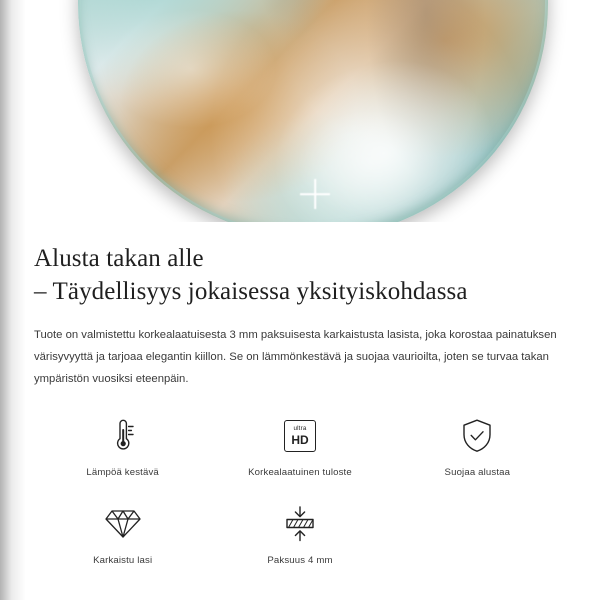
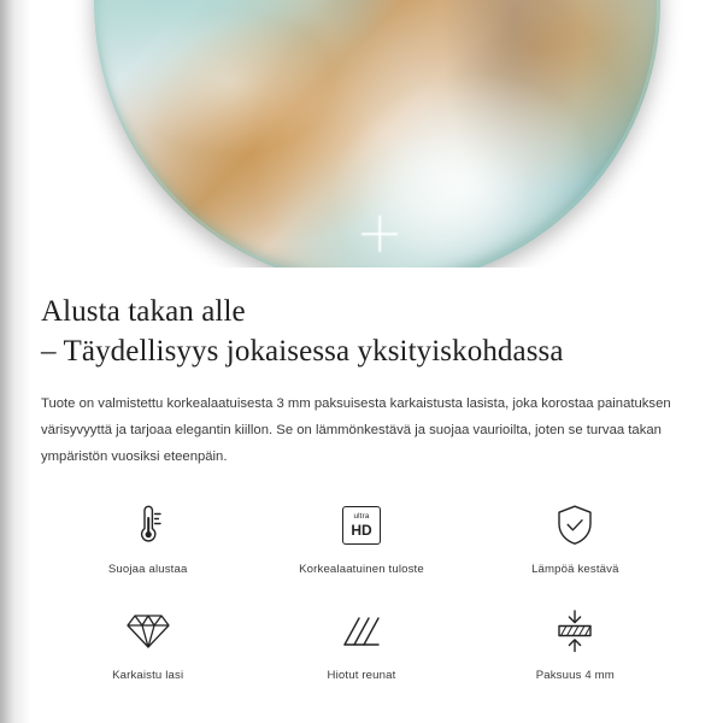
  Alusta takan alle
  – Täydellisyys jokaisessa yksityiskohdassa
  Tuote on valmistettu korkealaatuisesta 3 mm paksuisesta karkaistusta lasista, joka korostaa painatuksen värisyvyyttä ja tarjoaa elegantin kiillon. Se on lämmönkestävä ja suojaa vaurioilta, joten se turvaa takan ympäristön vuosiksi eteenpäin.
- Lämpöä kestävä
+ Suojaa alustaa
  HD
  Korkealaatuinen tuloste
- Suojaa alustaa
+ Lämpöä kestävä
  Karkaistu lasi
+ Hiotut reunat
  Paksuus 4 mm
